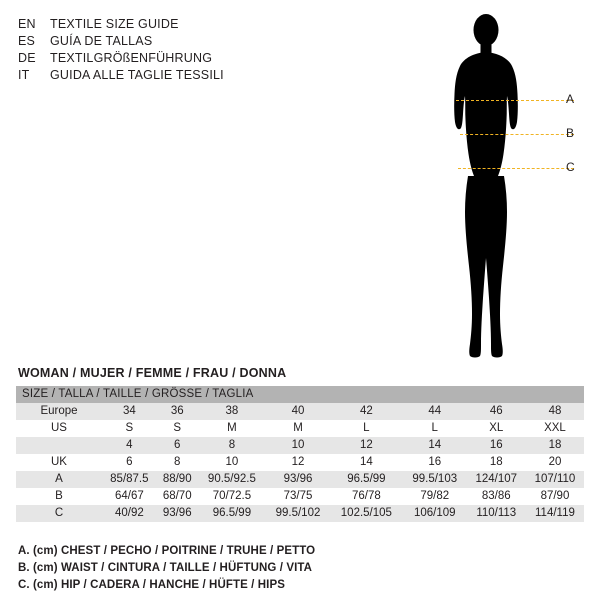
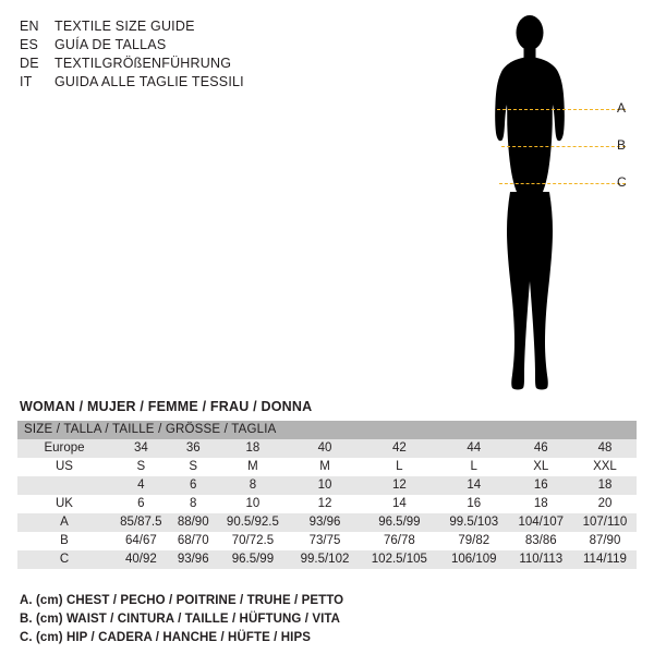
  EN
  TEXTILE SIZE GUIDE
  ES
  GUÍA DE TALLAS
  DE
  TEXTILGRÖßENFÜHRUNG
  IT
  GUIDA ALLE TAGLIE TESSILI
  A
  B
  C
  WOMAN / MUJER / FEMME / FRAU / DONNA
  SIZE / TALLA / TAILLE / GRÖSSE / TAGLIA
- Europe	34	36	38	40	42	44	46	48
+ Europe	34	36	18	40	42	44	46	48
  US	S	S	M	M	L	L	XL	XXL
  	4	6	8	10	12	14	16	18
  UK	6	8	10	12	14	16	18	20
- A	85/87.5	88/90	90.5/92.5	93/96	96.5/99	99.5/103	124/107	107/110
+ A	85/87.5	88/90	90.5/92.5	93/96	96.5/99	99.5/103	104/107	107/110
  B	64/67	68/70	70/72.5	73/75	76/78	79/82	83/86	87/90
  C	40/92	93/96	96.5/99	99.5/102	102.5/105	106/109	110/113	114/119
  A. (cm) CHEST / PECHO / POITRINE / TRUHE / PETTO
  B. (cm) WAIST / CINTURA / TAILLE / HÜFTUNG / VITA
  C. (cm) HIP / CADERA / HANCHE / HÜFTE / HIPS
